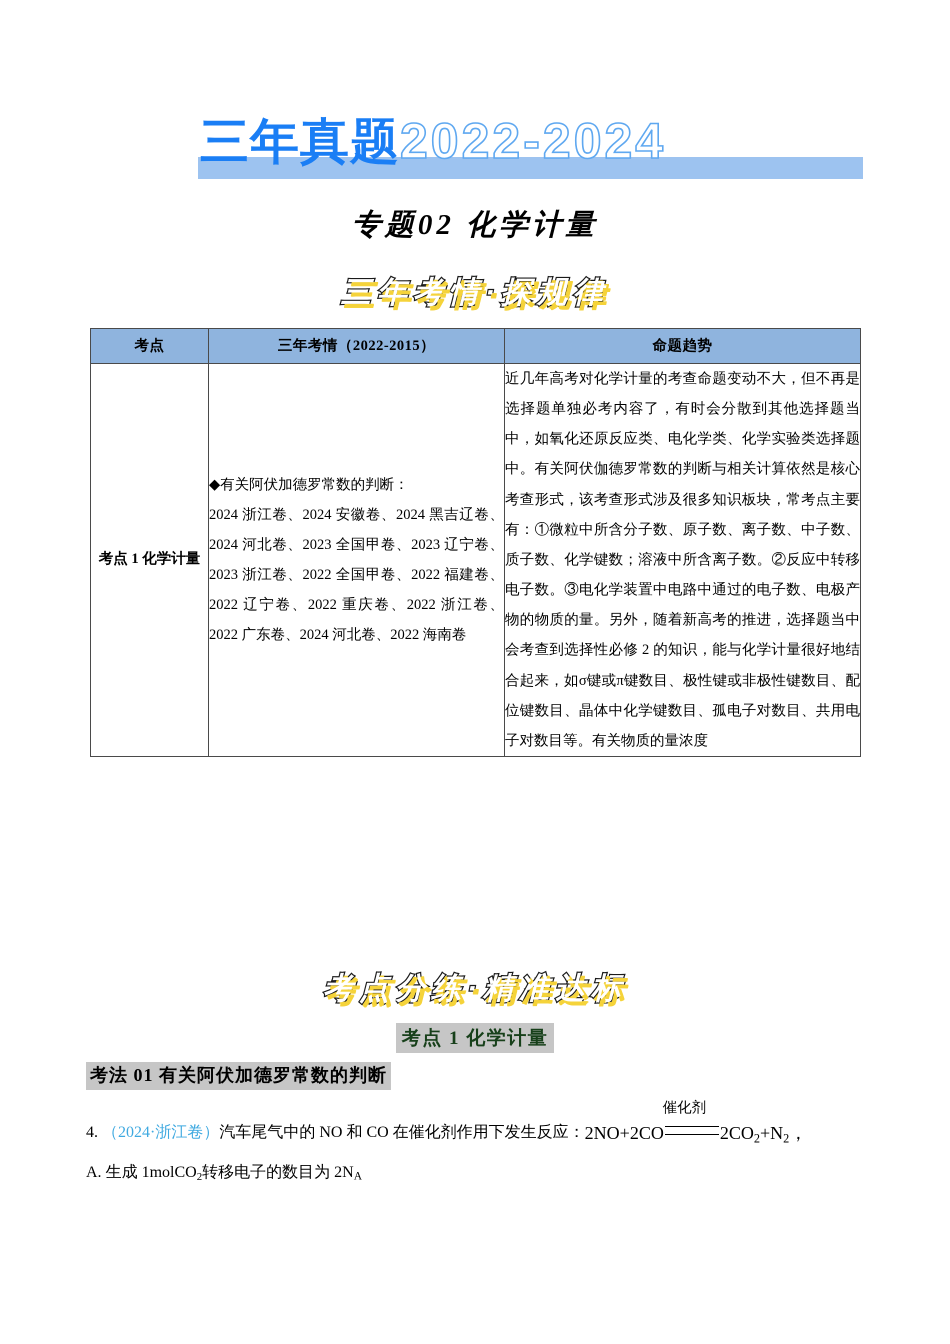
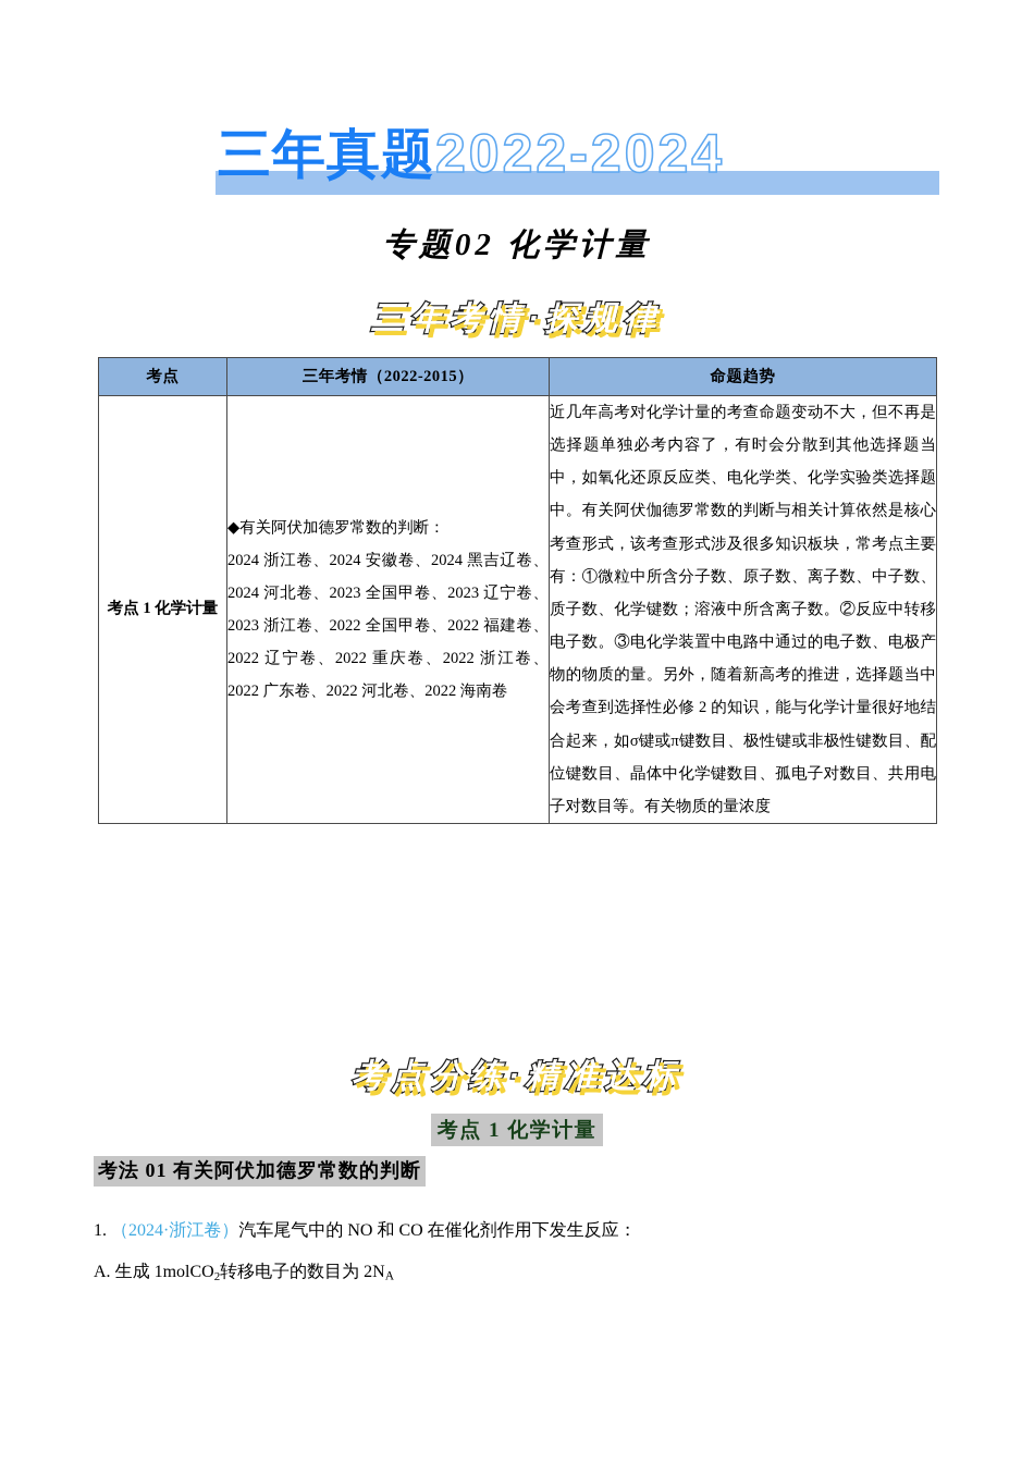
  三年真题2022-2024
  专题02 化学计量
  三年考情·探规律
  考点	三年考情（2022-2015）	命题趋势
- 考点 1 化学计量	◆有关阿伏加德罗常数的判断： 2024 浙江卷、2024 安徽卷、2024 黑吉辽卷、2024 河北卷、2023 全国甲卷、2023 辽宁卷、2023 浙江卷、2022 全国甲卷、2022 福建卷、2022 辽宁卷、2022 重庆卷、2022 浙江卷、2022 广东卷、2024 河北卷、2022 海南卷	近几年高考对化学计量的考查命题变动不大，但不再是选择题单独必考内容了，有时会分散到其他选择题当中，如氧化还原反应类、电化学类、化学实验类选择题中。有关阿伏伽德罗常数的判断与相关计算依然是核心考查形式，该考查形式涉及很多知识板块，常考点主要有：①微粒中所含分子数、原子数、离子数、中子数、质子数、化学键数；溶液中所含离子数。②反应中转移电子数。③电化学装置中电路中通过的电子数、电极产物的物质的量。另外，随着新高考的推进，选择题当中会考查到选择性必修 2 的知识，能与化学计量很好地结合起来，如σ键或π键数目、极性键或非极性键数目、配位键数目、晶体中化学键数目、孤电子对数目、共用电子对数目等。有关物质的量浓度
+ 考点 1 化学计量	◆有关阿伏加德罗常数的判断： 2024 浙江卷、2024 安徽卷、2024 黑吉辽卷、2024 河北卷、2023 全国甲卷、2023 辽宁卷、2023 浙江卷、2022 全国甲卷、2022 福建卷、2022 辽宁卷、2022 重庆卷、2022 浙江卷、2022 广东卷、2022 河北卷、2022 海南卷	近几年高考对化学计量的考查命题变动不大，但不再是选择题单独必考内容了，有时会分散到其他选择题当中，如氧化还原反应类、电化学类、化学实验类选择题中。有关阿伏伽德罗常数的判断与相关计算依然是核心考查形式，该考查形式涉及很多知识板块，常考点主要有：①微粒中所含分子数、原子数、离子数、中子数、质子数、化学键数；溶液中所含离子数。②反应中转移电子数。③电化学装置中电路中通过的电子数、电极产物的物质的量。另外，随着新高考的推进，选择题当中会考查到选择性必修 2 的知识，能与化学计量很好地结合起来，如σ键或π键数目、极性键或非极性键数目、配位键数目、晶体中化学键数目、孤电子对数目、共用电子对数目等。有关物质的量浓度
  考点分练·精准达标
  考点 1 化学计量
  考法 01 有关阿伏加德罗常数的判断
- 4. （2024·浙江卷）汽车尾气中的 NO 和 CO 在催化剂作用下发生反应：
+ 1. （2024·浙江卷）汽车尾气中的 NO 和 CO 在催化剂作用下发生反应：
- 催化剂
- 2NO+2CO 2CO2+N2，
  A. 生成 1molCO2转移电子的数目为 2NA
